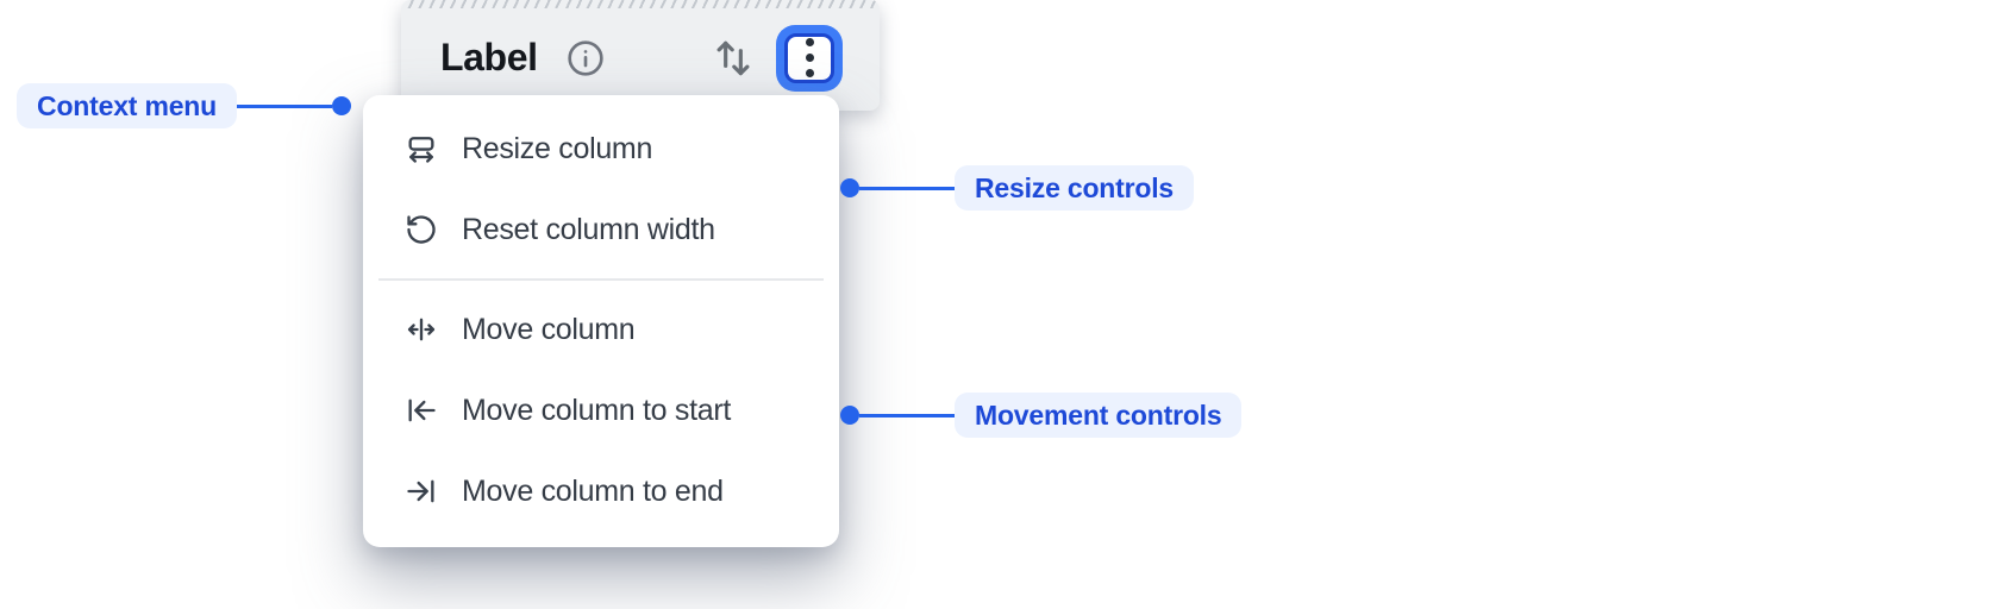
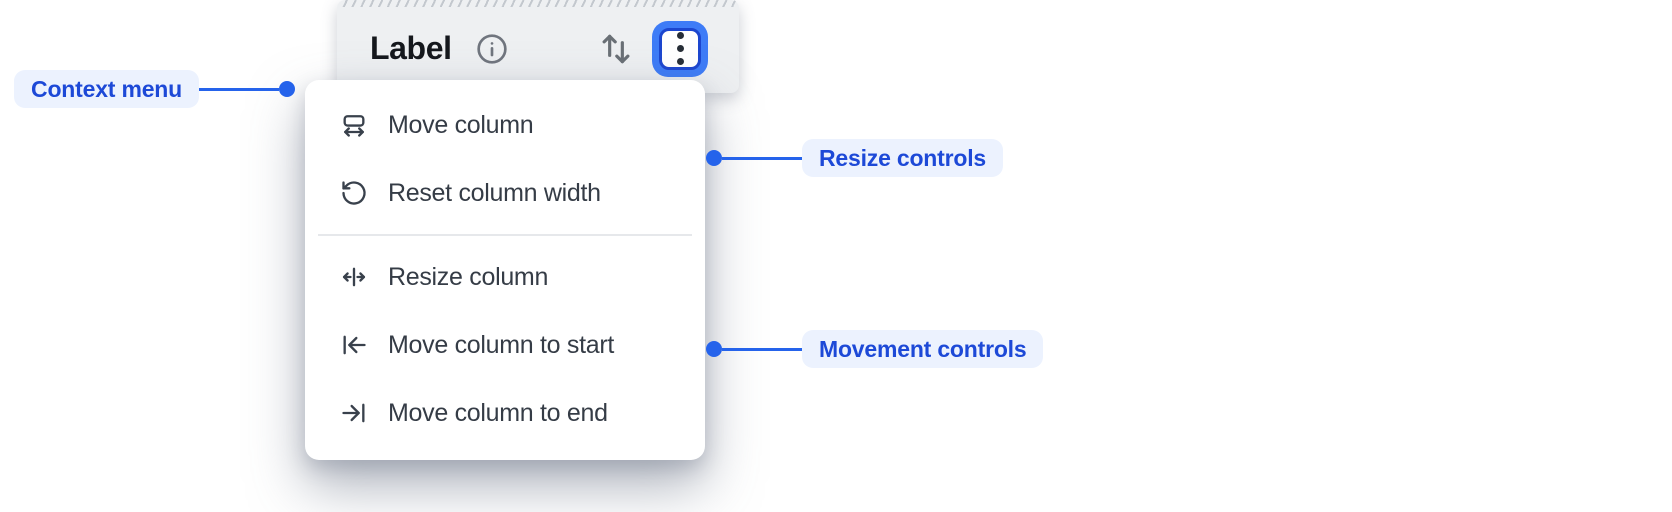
  Label
- Resize column
+ Move column
  Reset column width
- Move column
+ Resize column
  Move column to start
  Move column to end
  Context menu
  Resize controls
  Movement controls
